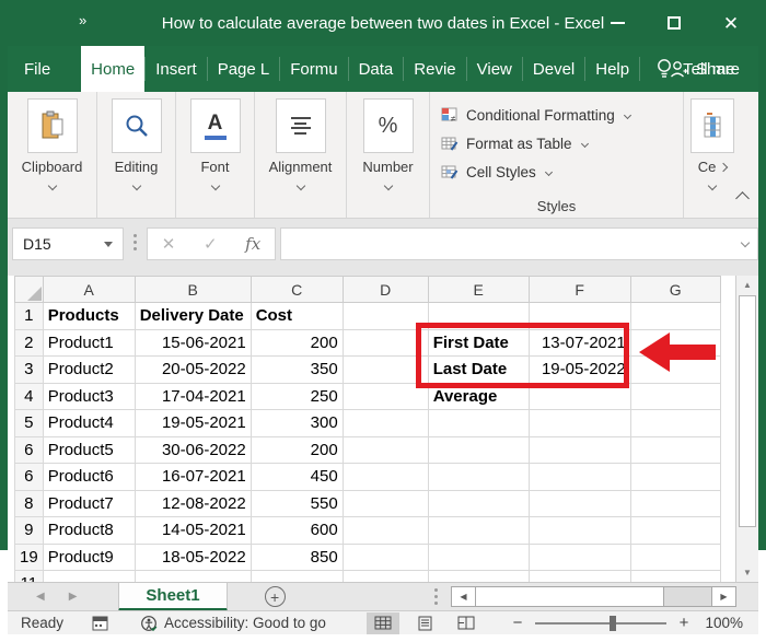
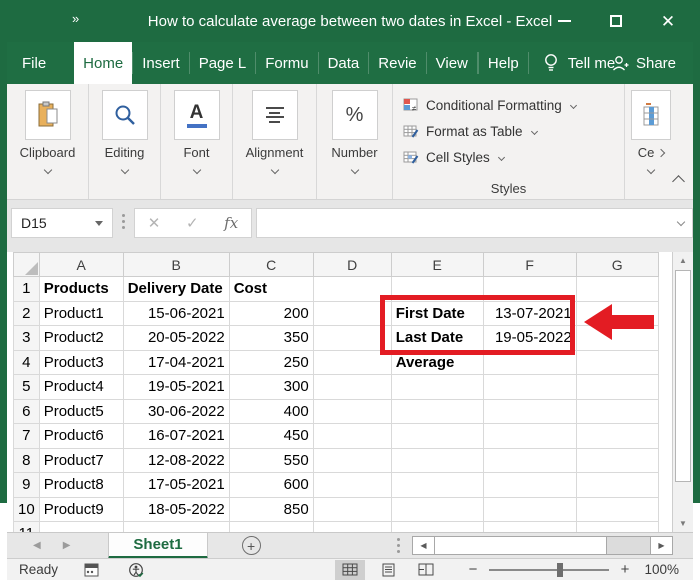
  »
  How to calculate average between two dates in Excel - Excel
  ✕
  File
  Home
  Insert
  Page L
  Formu
  Data
  Revie
  View
- Devel
  Help
  Tell me
  Share
  Clipboard
  Editing
  A
  Font
  Alignment
  %
  Number
  ≠
  Conditional Formatting
  Format as Table
  Cell Styles
  Styles
  Ce
  D15
  ✕
  ✓
  fx
  	A	B	C	D	E	F	G
  1	Products	Delivery Date	Cost
  2	Product1	15-06-2021	200		First Date	13-07-2021
  3	Product2	20-05-2022	350		Last Date	19-05-2022
  4	Product3	17-04-2021	250		Average
  5	Product4	19-05-2021	300
- 6	Product5	30-06-2022	200
+ 6	Product5	30-06-2022	400
- 6	Product6	16-07-2021	450
+ 7	Product6	16-07-2021	450
  8	Product7	12-08-2022	550
- 9	Product8	14-05-2021	600
+ 9	Product8	17-05-2021	600
- 19	Product9	18-05-2022	850
+ 10	Product9	18-05-2022	850
  ▲
  ▼
  ◀
  ▶
  Sheet1
  +
  ◀
  ▶
  Ready
- Accessibility: Good to go
  −
  +
  100%
